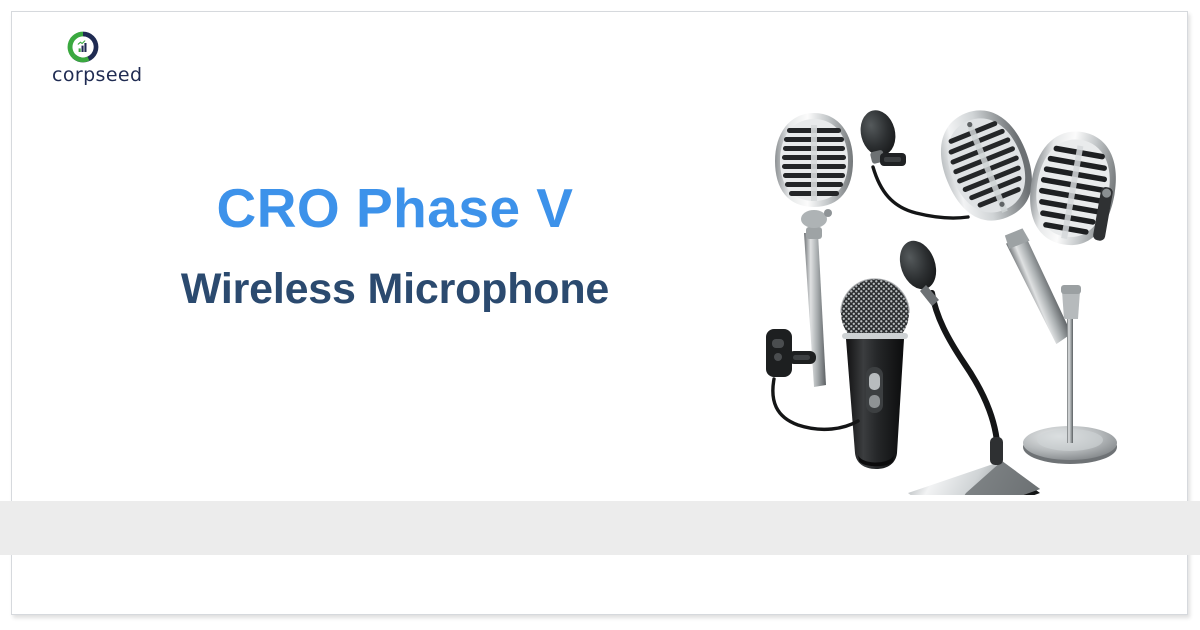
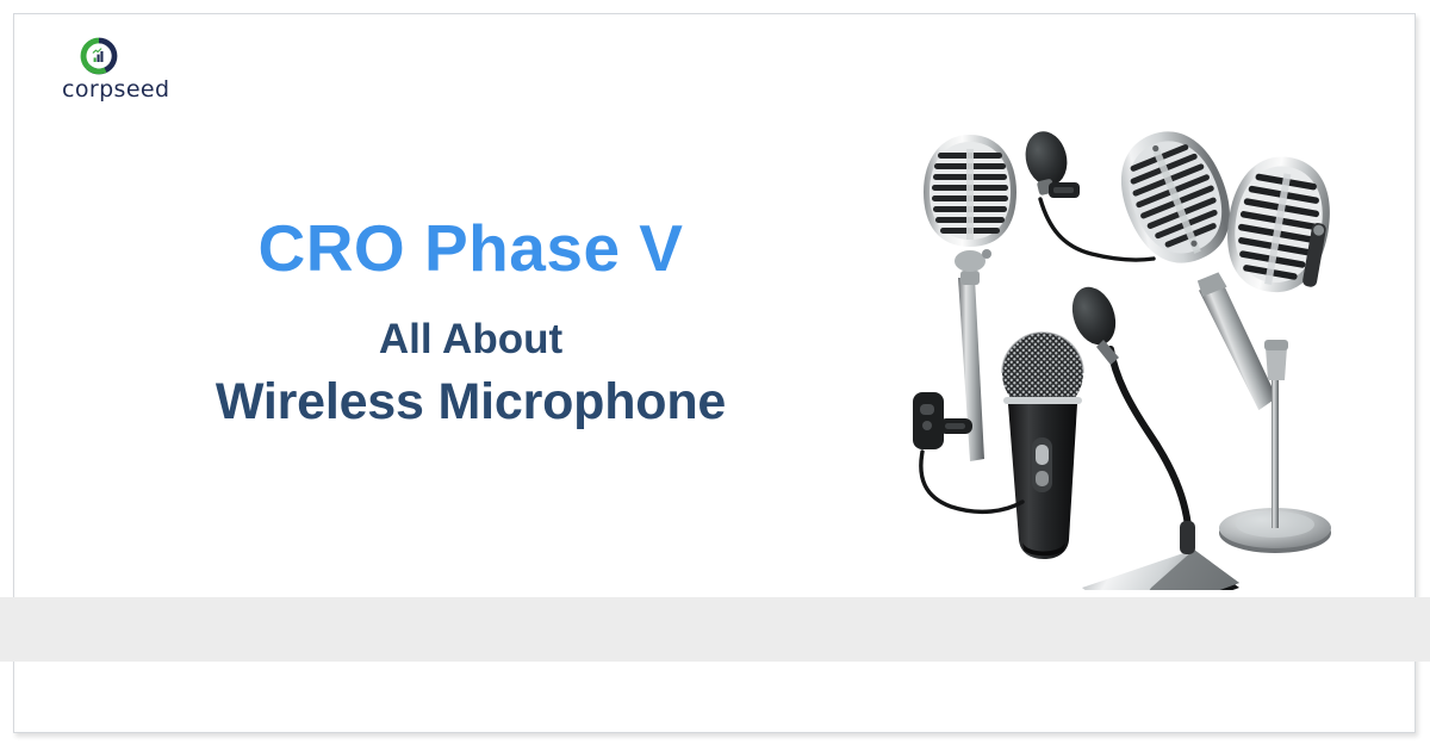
  corpseed
  CRO Phase V
+ All About
  Wireless Microphone
